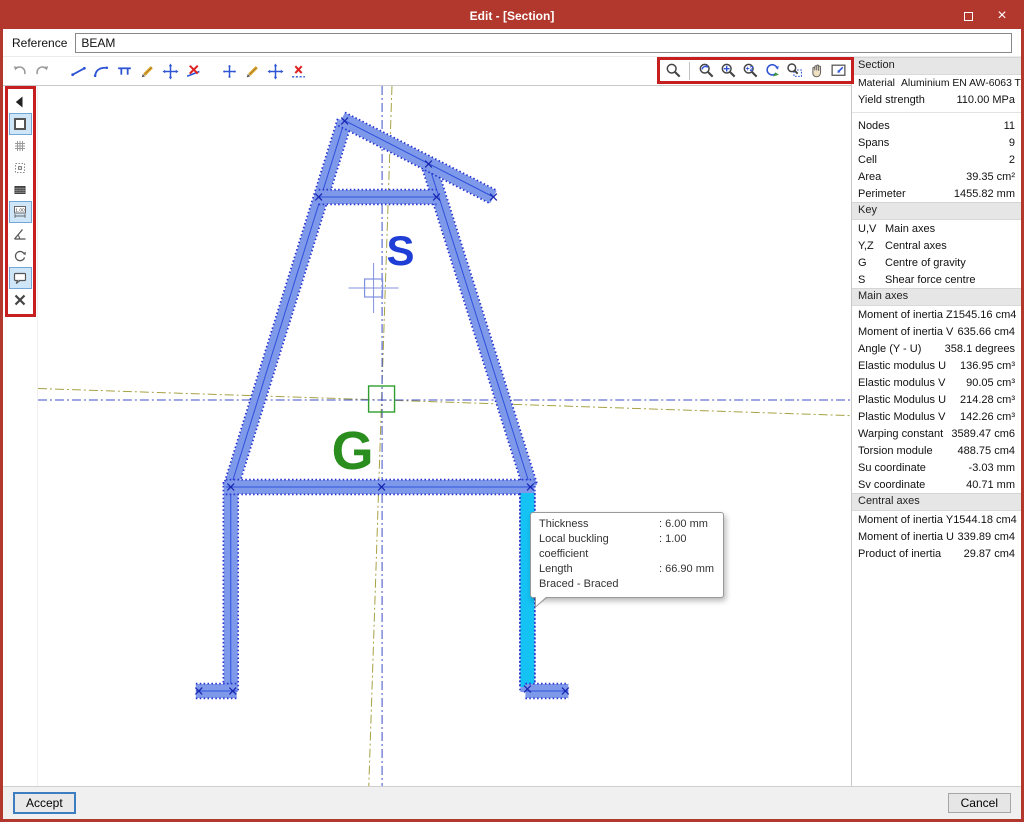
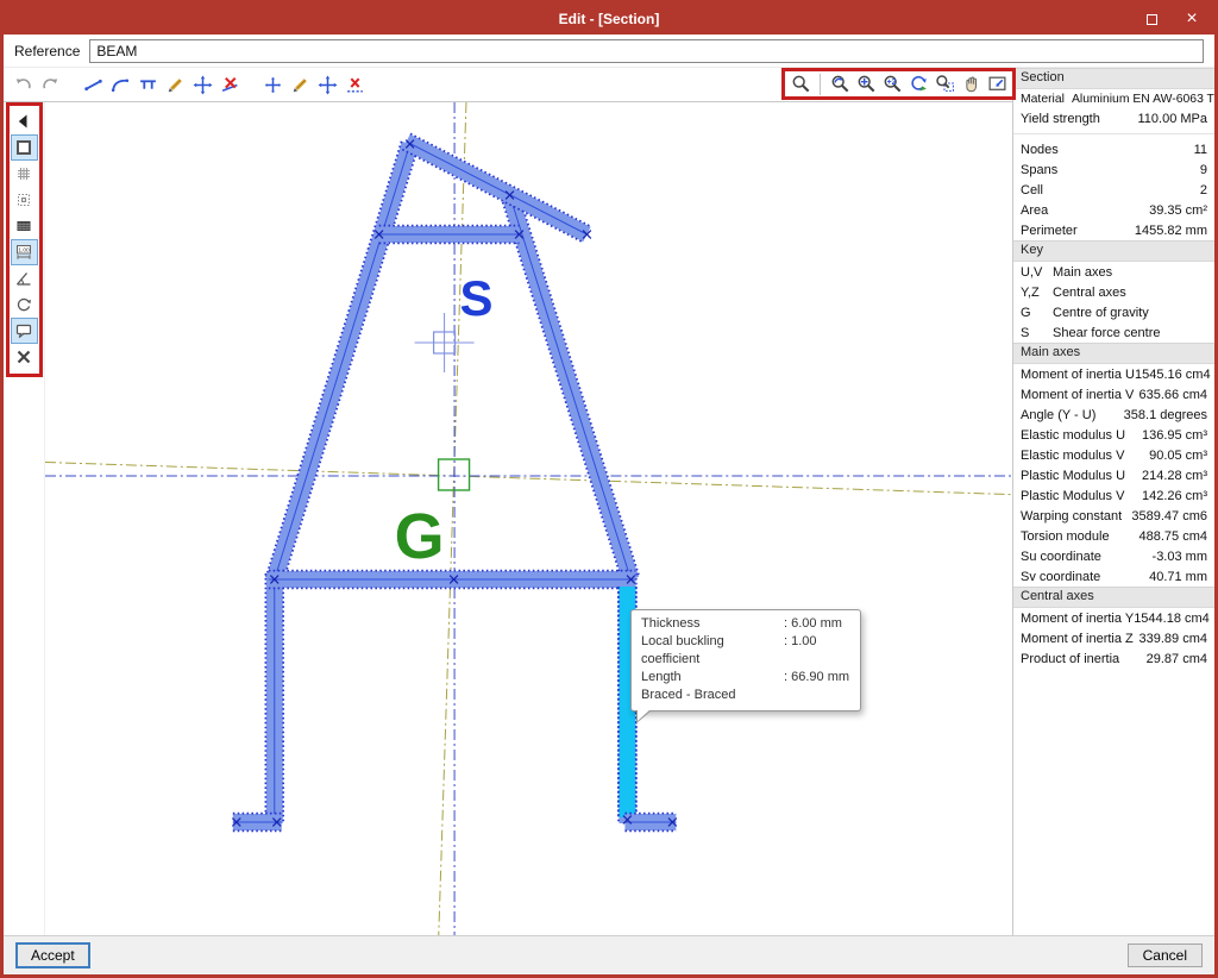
  Edit - [Section]
  ×
  Reference
  BEAM
  S
  G
  Thickness
  : 6.00 mm
  Local buckling coefficient
  : 1.00
  Length
  : 66.90 mm
  Braced - Braced
  Section
  Material
  Aluminium EN AW-6063 T
  Yield strength
  110.00 MPa
  Nodes
  11
  Spans
  9
  Cell
  2
  Area
  39.35 cm²
  Perimeter
  1455.82 mm
  Key
  U,V
  Main axes
  Y,Z
  Central axes
  G
  Centre of gravity
  S
  Shear force centre
  Main axes
- Moment of inertia Z
+ Moment of inertia U
  1545.16 cm4
  Moment of inertia V
  635.66 cm4
  Angle (Y - U)
  358.1 degrees
  Elastic modulus U
  136.95 cm³
  Elastic modulus V
  90.05 cm³
  Plastic Modulus U
  214.28 cm³
  Plastic Modulus V
  142.26 cm³
  Warping constant
  3589.47 cm6
  Torsion module
  488.75 cm4
  Su coordinate
  -3.03 mm
  Sv coordinate
  40.71 mm
  Central axes
  Moment of inertia Y
  1544.18 cm4
- Moment of inertia U
+ Moment of inertia Z
  339.89 cm4
  Product of inertia
  29.87 cm4
  Accept
  Cancel
